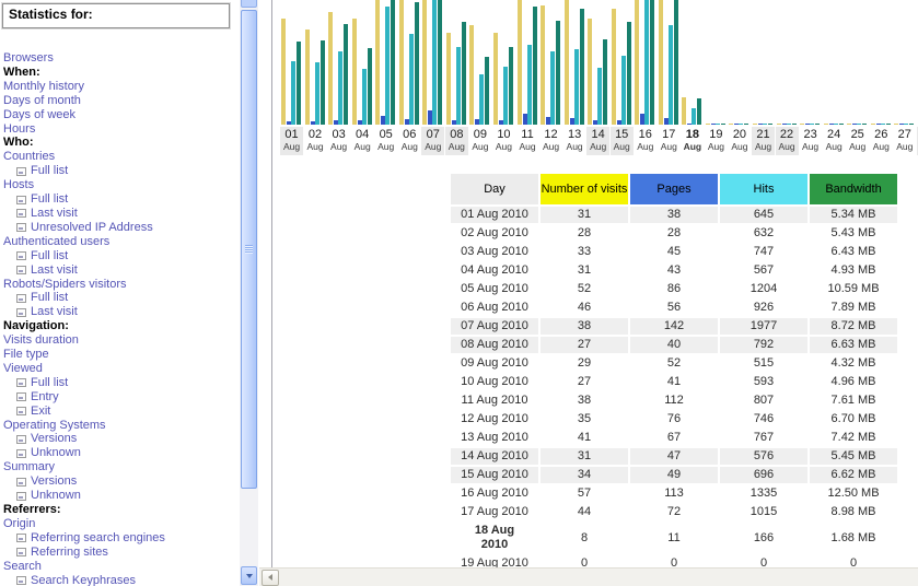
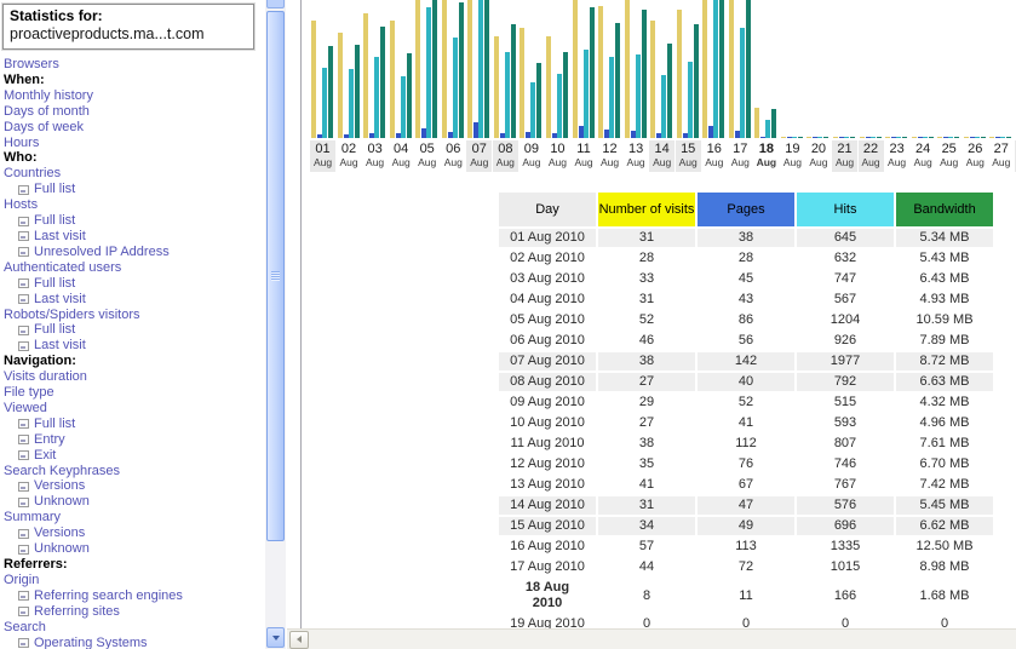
  Statistics for:
+ proactiveproducts.ma...t.com
  Browsers
  When:
  Monthly history
  Days of month
  Days of week
  Hours
  Who:
  Countries
  Full list
  Hosts
  Full list
  Last visit
  Unresolved IP Address
  Authenticated users
  Full list
  Last visit
  Robots/Spiders visitors
  Full list
  Last visit
  Navigation:
  Visits duration
  File type
  Viewed
  Full list
  Entry
  Exit
- Operating Systems
+ Search Keyphrases
  Versions
  Unknown
  Summary
  Versions
  Unknown
  Referrers:
  Origin
  Referring search engines
  Referring sites
  Search
- Search Keyphrases
+ Operating Systems
  01
  Aug
  02
  Aug
  03
  Aug
  04
  Aug
  05
  Aug
  06
  Aug
  07
  Aug
  08
  Aug
  09
  Aug
  10
  Aug
  11
  Aug
  12
  Aug
  13
  Aug
  14
  Aug
  15
  Aug
  16
  Aug
  17
  Aug
  18
  Aug
  19
  Aug
  20
  Aug
  21
  Aug
  22
  Aug
  23
  Aug
  24
  Aug
  25
  Aug
  26
  Aug
  27
  Aug
  Day	Number of visits	Pages	Hits	Bandwidth
  01 Aug 2010	31	38	645	5.34 MB
  02 Aug 2010	28	28	632	5.43 MB
  03 Aug 2010	33	45	747	6.43 MB
  04 Aug 2010	31	43	567	4.93 MB
  05 Aug 2010	52	86	1204	10.59 MB
  06 Aug 2010	46	56	926	7.89 MB
  07 Aug 2010	38	142	1977	8.72 MB
  08 Aug 2010	27	40	792	6.63 MB
  09 Aug 2010	29	52	515	4.32 MB
  10 Aug 2010	27	41	593	4.96 MB
  11 Aug 2010	38	112	807	7.61 MB
  12 Aug 2010	35	76	746	6.70 MB
  13 Aug 2010	41	67	767	7.42 MB
  14 Aug 2010	31	47	576	5.45 MB
  15 Aug 2010	34	49	696	6.62 MB
  16 Aug 2010	57	113	1335	12.50 MB
  17 Aug 2010	44	72	1015	8.98 MB
  18 Aug2010	8	11	166	1.68 MB
  19 Aug 2010	0	0	0	0
